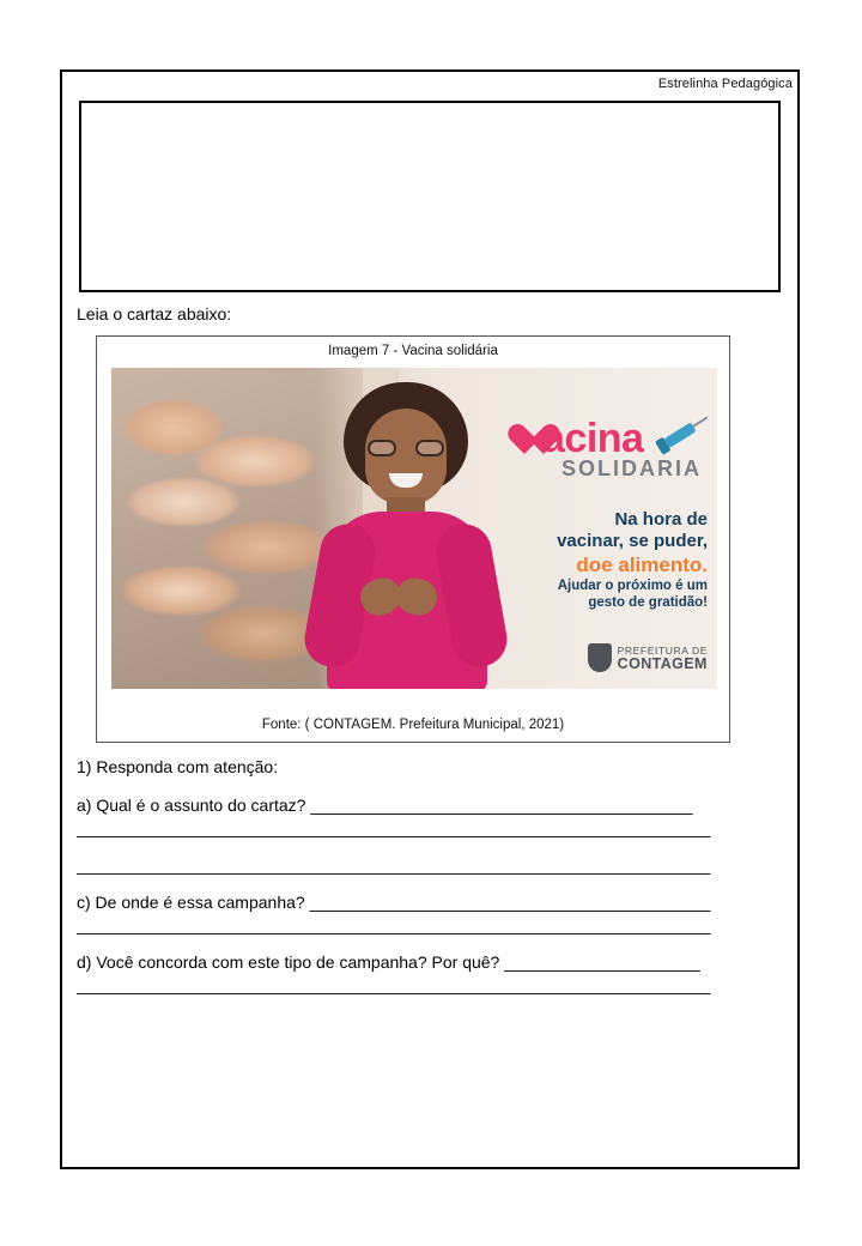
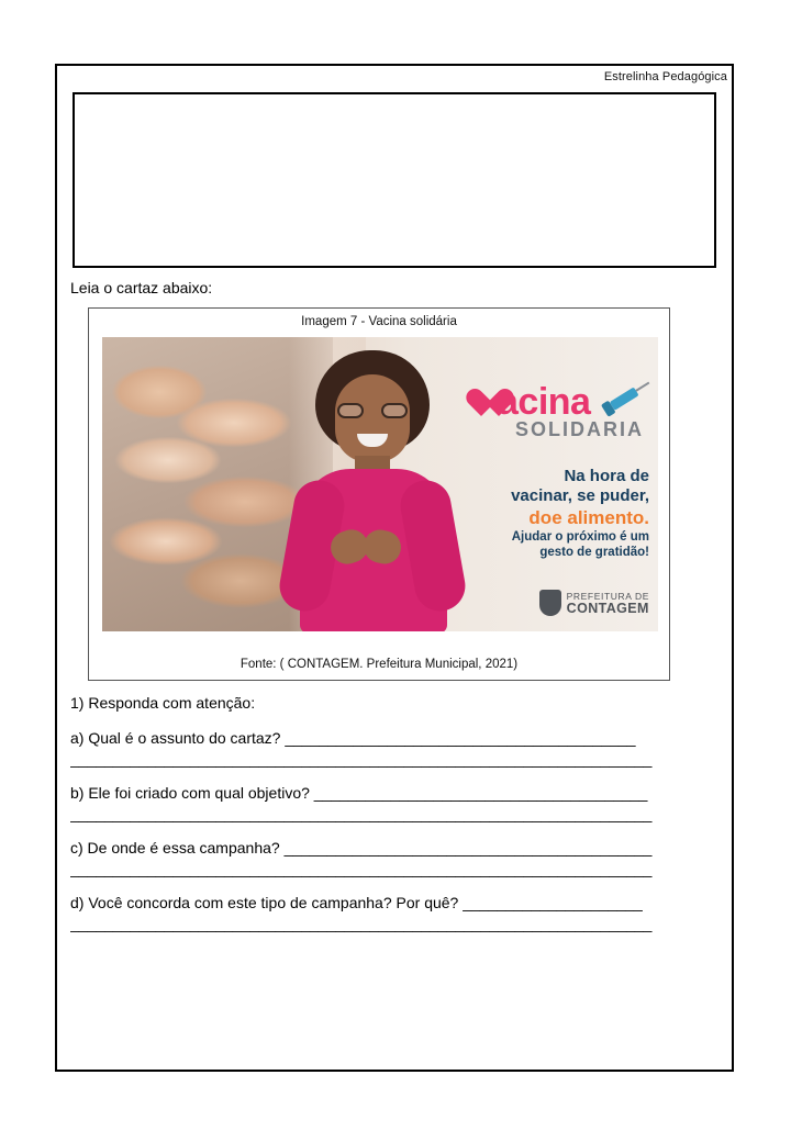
  Estrelinha Pedagógica
  Leia o cartaz abaixo:
  Imagem 7 - Vacina solidária
  acina
  SOLIDARIA
  Na hora de
  vacinar, se puder,
  doe alimento.
  Ajudar o próximo é um
  gesto de gratidão!
  PREFEITURA DE
  CONTAGEM
  Fonte: ( CONTAGEM. Prefeitura Municipal, 2021)
  1) Responda com atenção:
  a) Qual é o assunto do cartaz? _________________________________________
  ____________________________________________________________________
+ b) Ele foi criado com qual objetivo? _______________________________________
  ____________________________________________________________________
  c) De onde é essa campanha? ___________________________________________
  ____________________________________________________________________
  d) Você concorda com este tipo de campanha? Por quê? _____________________
  ____________________________________________________________________
